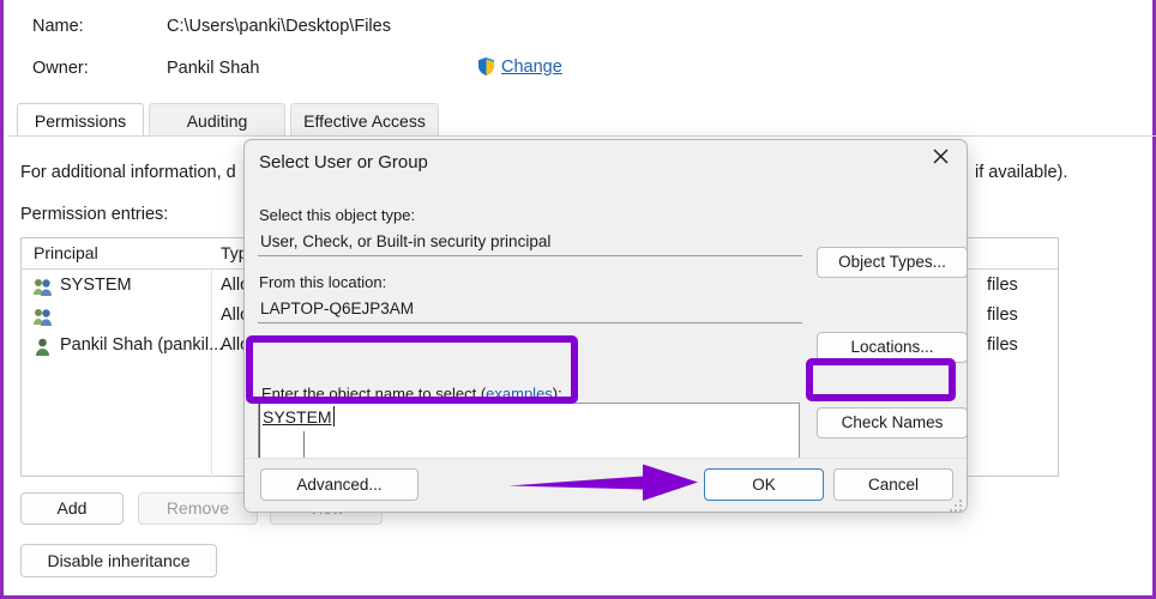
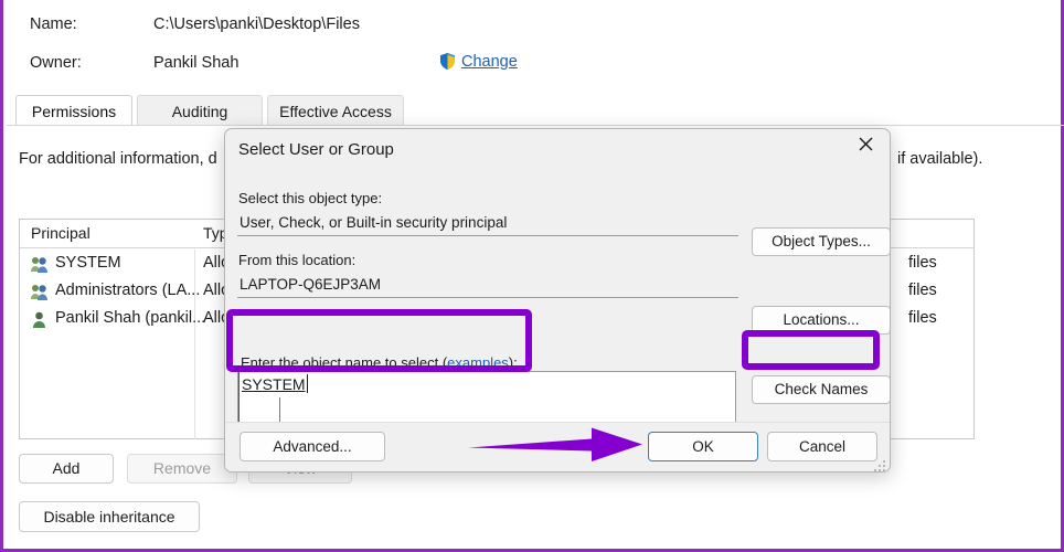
  Name:
  C:\Users\panki\Desktop\Files
  Owner:
  Pankil Shah
  Change
  Permissions
  Auditing
  Effective Access
  For additional information, d
  if available).
- Permission entries:
  Principal
  SYSTEM
  All
  files
+ Administrators (LA...
  All
  files
  Pankil Shah (pankil...
  All
  files
  Add
  Remove
  Disable inheritance
  Select User or Group
  Select this object type:
  User, Check, or Built-in security principal
  Object Types...
  From this location:
  LAPTOP-Q6EJP3AM
  Locations...
  Enter the object name to select (examples):
  SYSTEM
  Check Names
  Advanced...
  OK
  Cancel
